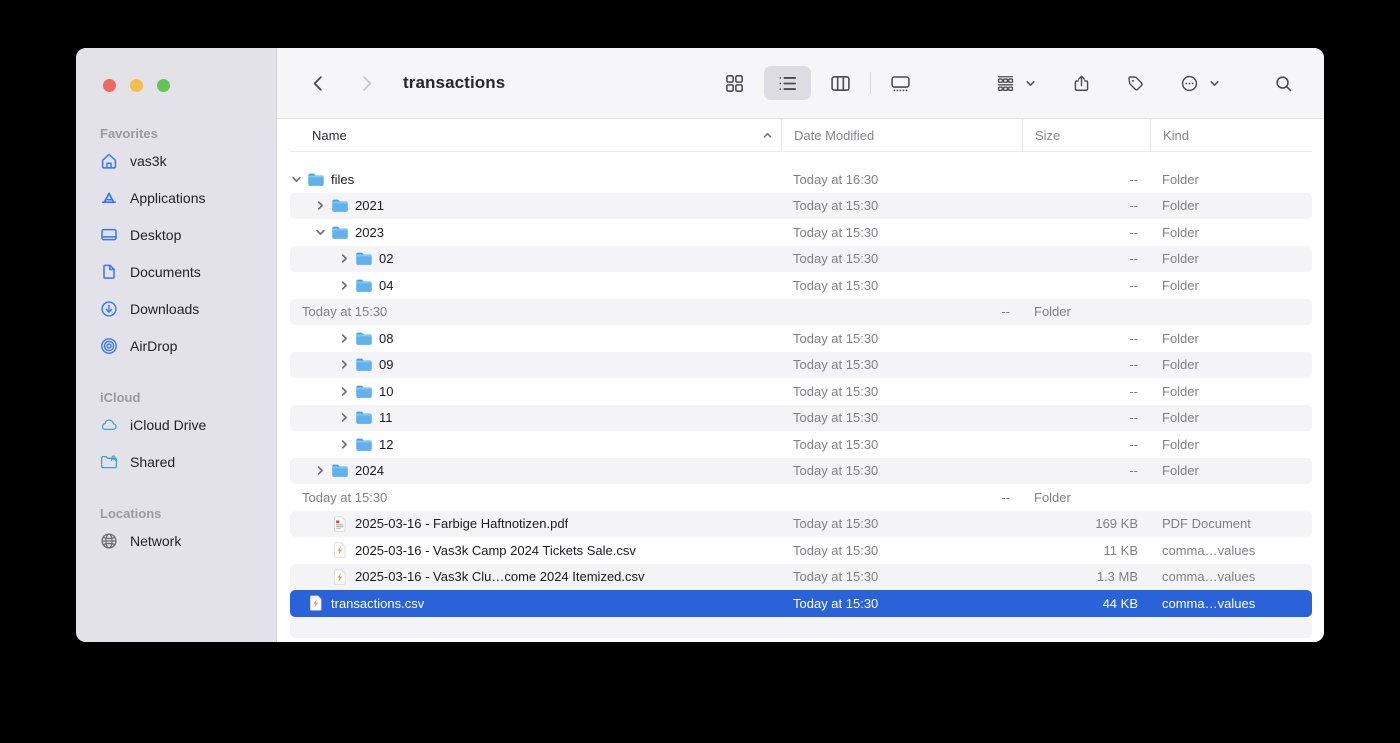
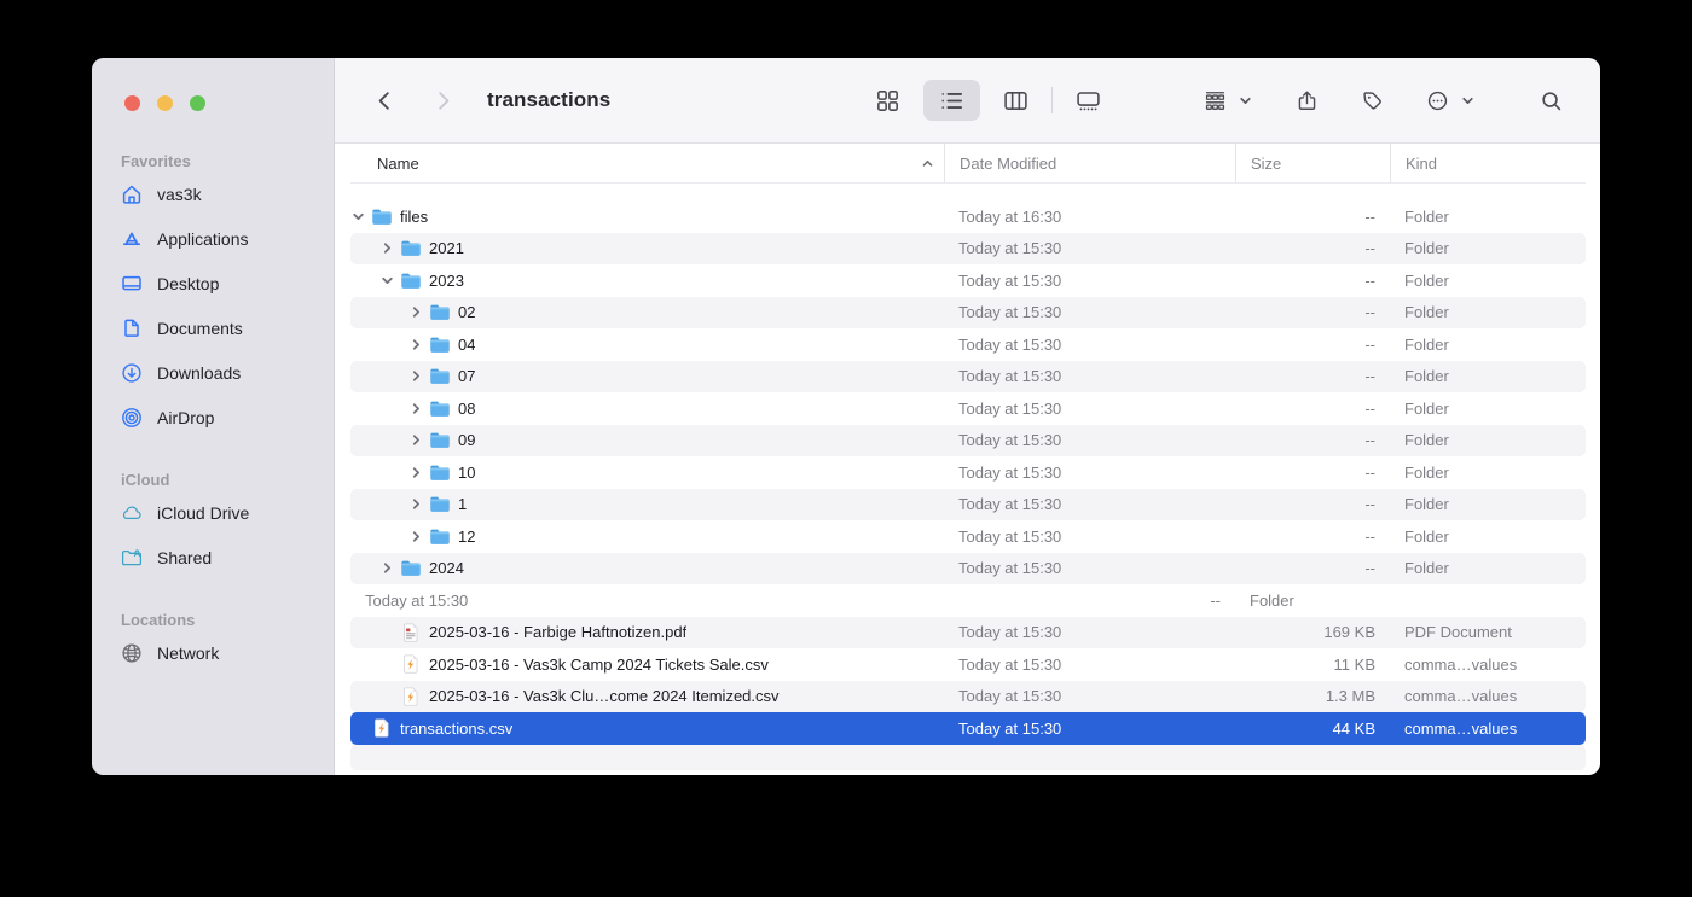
  Favorites
  vas3k
  Applications
  Desktop
  Documents
  Downloads
  AirDrop
  iCloud
  iCloud Drive
  Shared
  Locations
  Network
  transactions
  Name
  Date Modified
  Size
  Kind
  files
  Today at 16:30
  --
  Folder
  2021
  Today at 15:30
  --
  Folder
  2023
  Today at 15:30
  --
  Folder
  02
  Today at 15:30
  --
  Folder
  04
  Today at 15:30
  --
  Folder
+ 07
  Today at 15:30
  --
  Folder
  08
  Today at 15:30
  --
  Folder
  09
  Today at 15:30
  --
  Folder
  10
  Today at 15:30
  --
  Folder
- 11
+ 1
  Today at 15:30
  --
  Folder
  12
  Today at 15:30
  --
  Folder
  2024
  Today at 15:30
  --
  Folder
  Today at 15:30
  --
  Folder
  2025-03-16 - Farbige Haftnotizen.pdf
  Today at 15:30
  169 KB
  PDF Document
  2025-03-16 - Vas3k Camp 2024 Tickets Sale.csv
  Today at 15:30
  11 KB
  comma…values
  2025-03-16 - Vas3k Clu…come 2024 Itemized.csv
  Today at 15:30
  1.3 MB
  comma…values
  transactions.csv
  Today at 15:30
  44 KB
  comma…values
